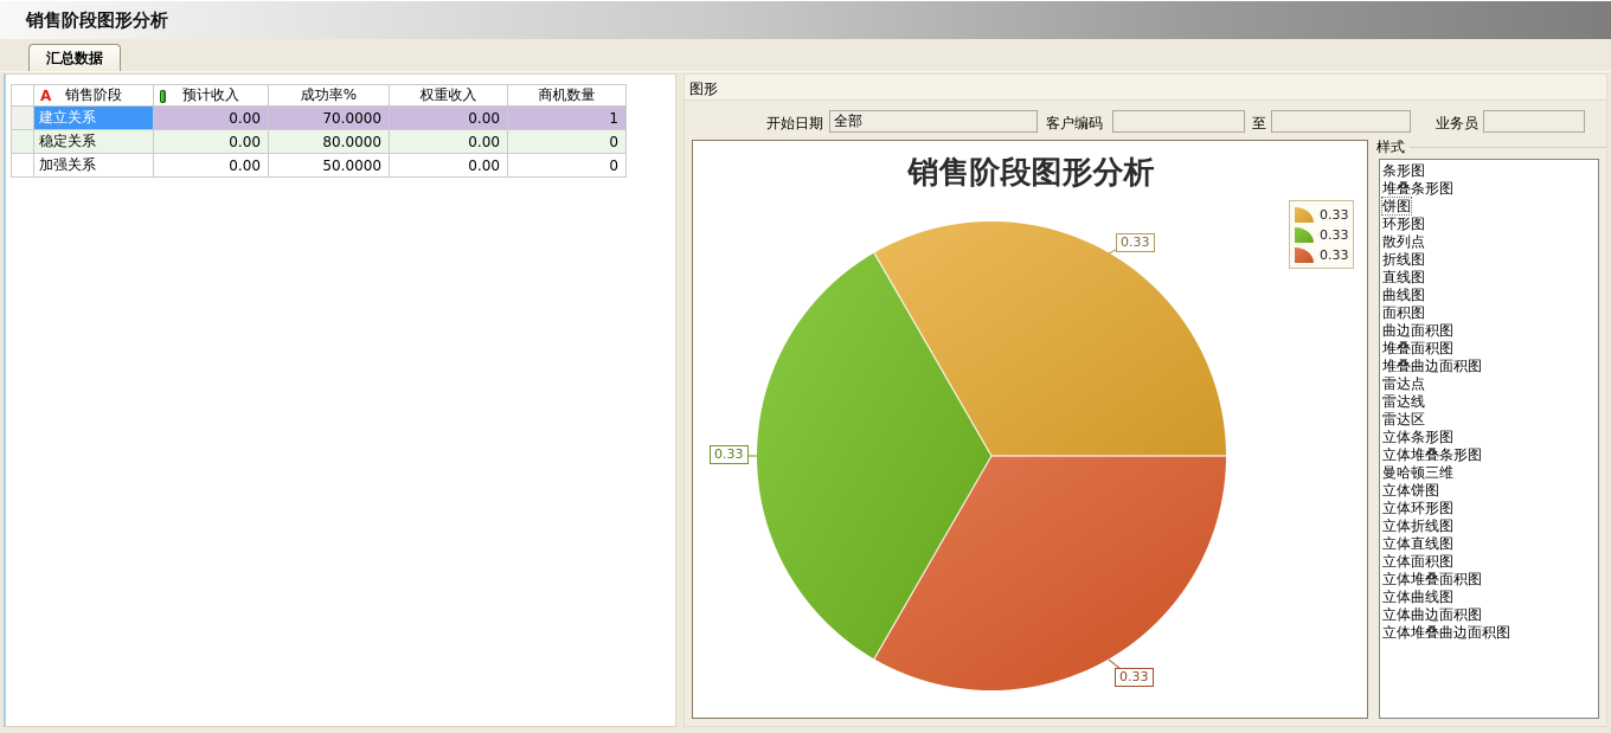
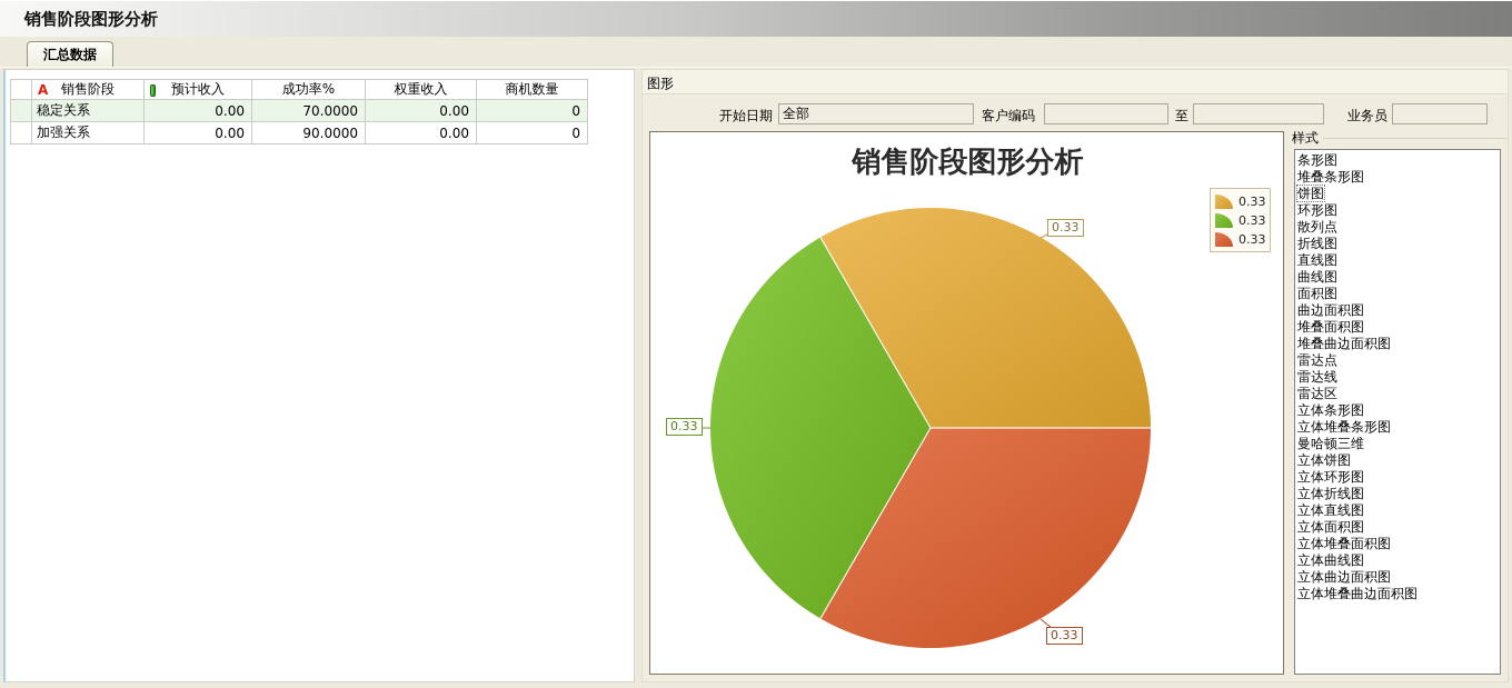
  销售阶段图形分析
  汇总数据
  	A 销售阶段	预计收入	成功率%	权重收入	商机数量
- 	建立关系	0.00	70.0000	0.00	1
- 	稳定关系	0.00	80.0000	0.00	0
+ 	稳定关系	0.00	70.0000	0.00	0
- 	加强关系	0.00	50.0000	0.00	0
+ 	加强关系	0.00	90.0000	0.00	0
  图形
  开始日期
  全部
  客户编码
  至
  业务员
  销售阶段图形分析
  0.33
  0.33
  0.33
  0.33
  0.33
  0.33
  样式
  条形图
  堆叠条形图
  饼图
  环形图
  散列点
  折线图
  直线图
  曲线图
  面积图
  曲边面积图
  堆叠面积图
  堆叠曲边面积图
  雷达点
  雷达线
  雷达区
  立体条形图
  立体堆叠条形图
  曼哈顿三维
  立体饼图
  立体环形图
  立体折线图
  立体直线图
  立体面积图
  立体堆叠面积图
  立体曲线图
  立体曲边面积图
  立体堆叠曲边面积图
